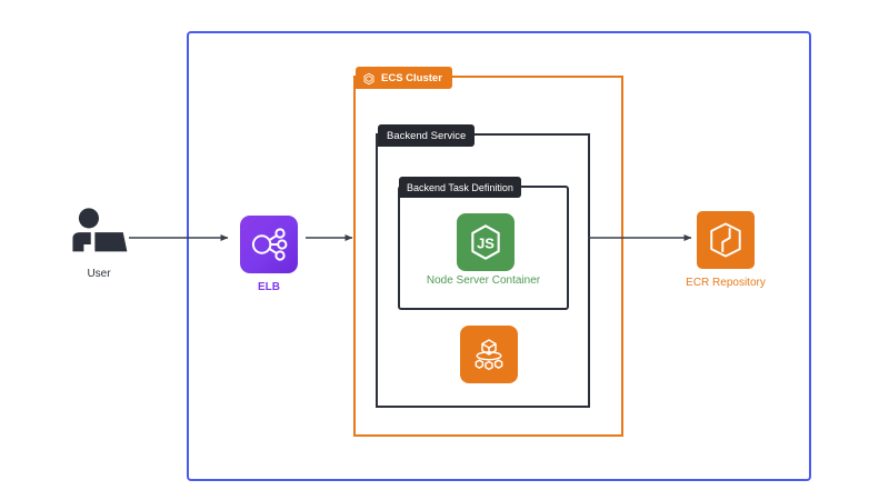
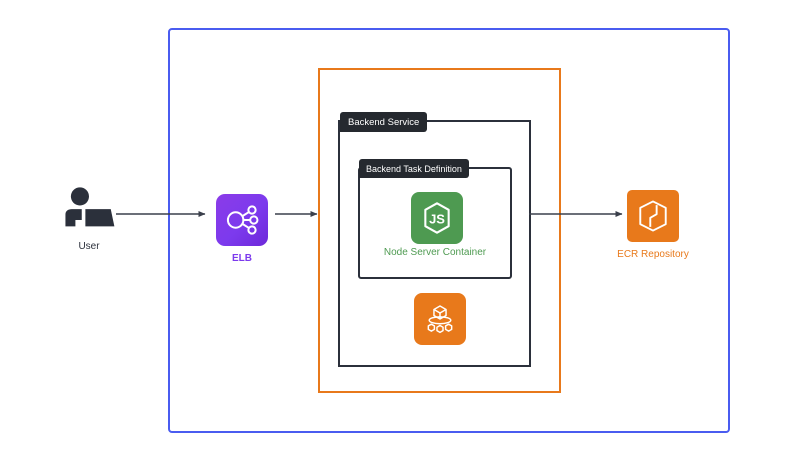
- ECS Cluster
  Backend Service
  Backend Task Definition
  User
  ELB
  JS
  Node Server Container
  ECR Repository
